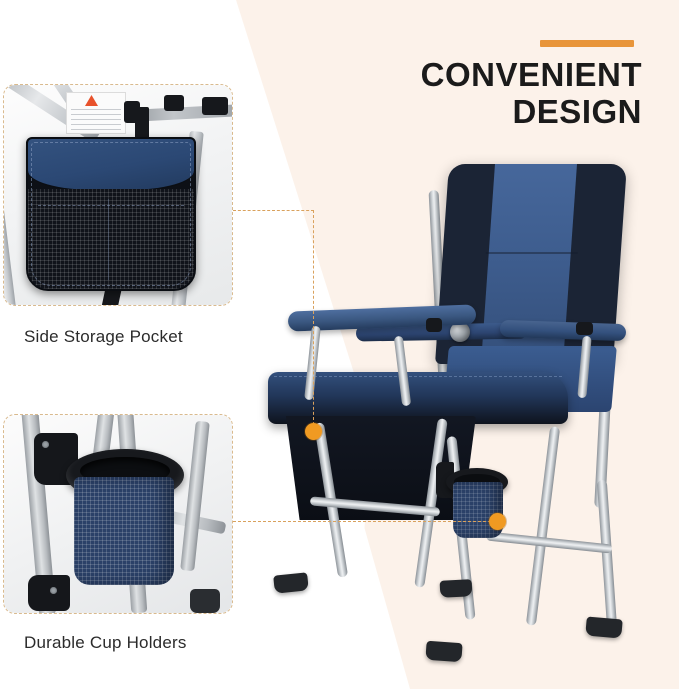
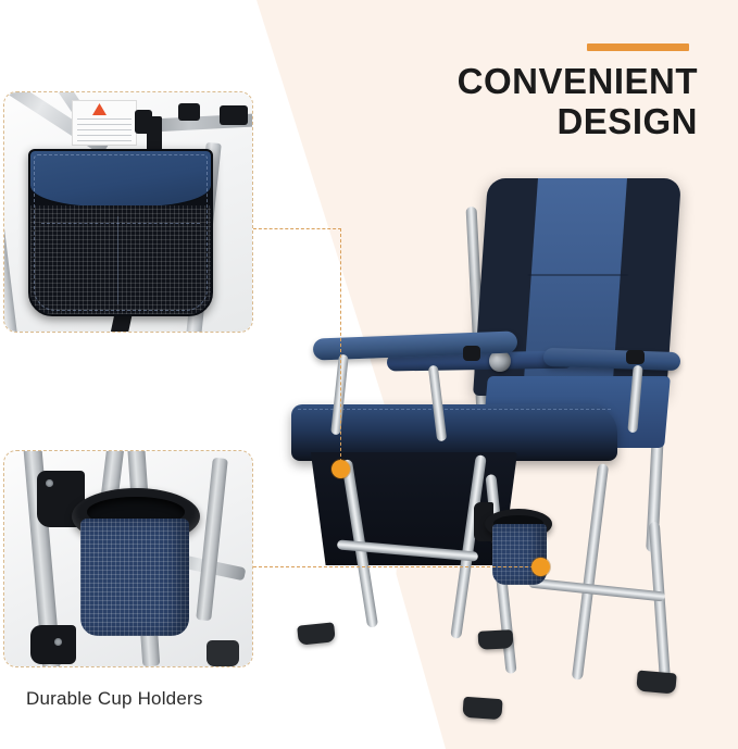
- Side Storage Pocket
  Durable Cup Holders
  CONVENIENT
  DESIGN
